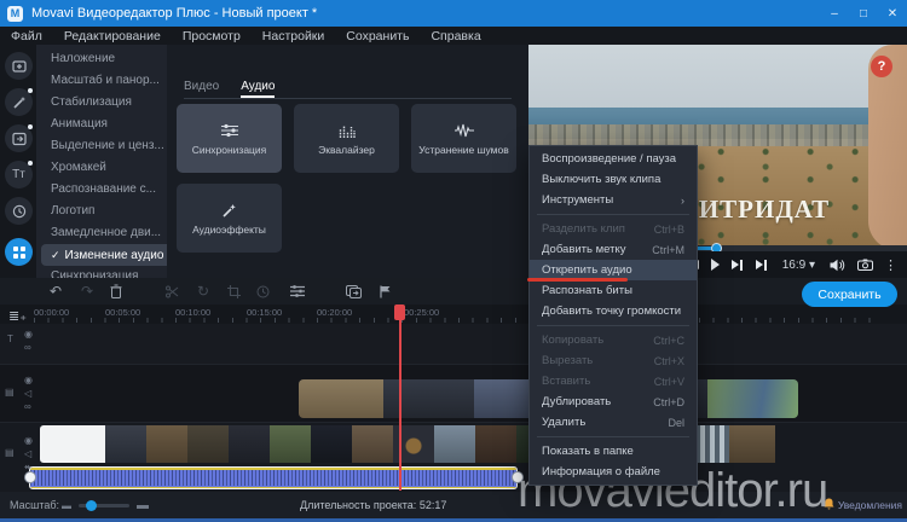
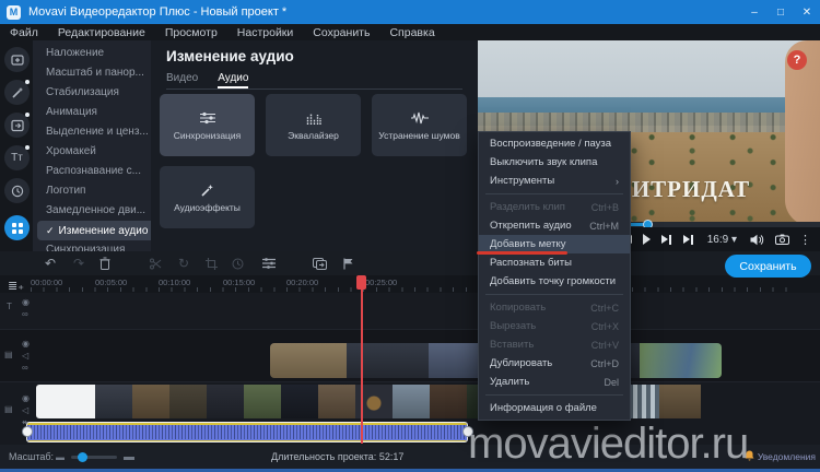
  M
  Movavi Видеоредактор Плюс - Новый проект *
  –
  □
  ✕
  Файл
  Редактирование
  Просмотр
  Настройки
  Сохранить
  Справка
  Tт
  Наложение
  Масштаб и панор...
  Стабилизация
  Анимация
  Выделение и ценз...
  Хромакей
  Распознавание с...
  Логотип
  Замедленное дви...
  ✓ Изменение аудио
  Синхронизация
+ Изменение аудио
  Видео
  Аудио
  Синхронизация
  Эквалайзер
  Устранение шумов
  Аудиоэффекты
  ИТРИДАТ
  ?
  16:9 ▾
  ⋮
  Сохранить
  ↶
  ↷
  ↻
  00:00:00
  00:05:00
  00:10:00
  00:15:00
  00:20:00
  00:25:00
  ≣₊
  T
  ◉
  ∞
  ▤
  ◉
  ◁
  ∞
  ▤
  ◉
  ◁
  ↞
  movavieditor.ru
  Масштаб:
  ▬
  ▬
  Длительность проекта: 52:17
  Уведомления
  Воспроизведение / пауза
  Выключить звук клипа
  Инструменты
  ›
  Разделить клип
  Ctrl+B
- Добавить метку
+ Открепить аудио
  Ctrl+M
- Открепить аудио
+ Добавить метку
  Распознать биты
  Добавить точку громкости
  Копировать
  Ctrl+C
  Вырезать
  Ctrl+X
  Вставить
  Ctrl+V
  Дублировать
  Ctrl+D
  Удалить
  Del
- Показать в папке
  Информация о файле
